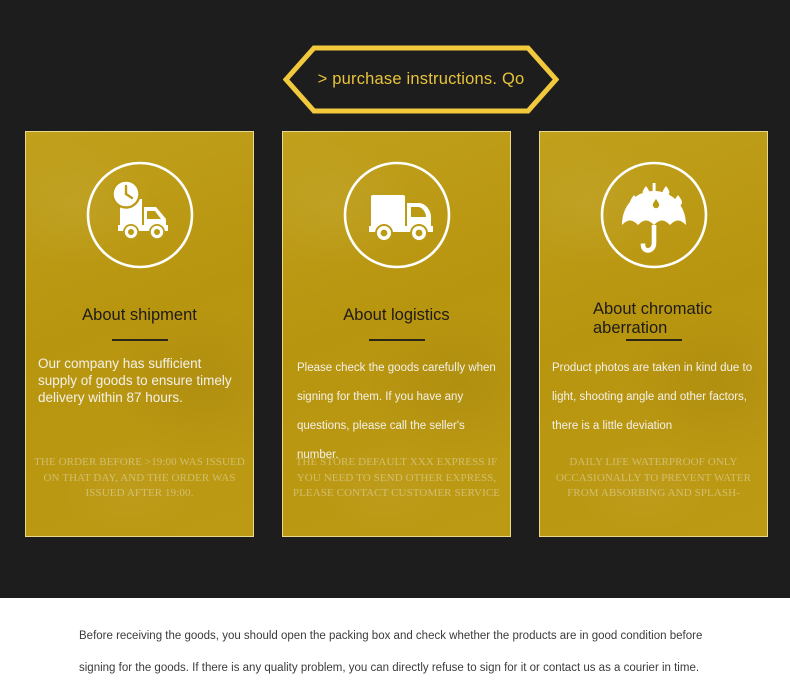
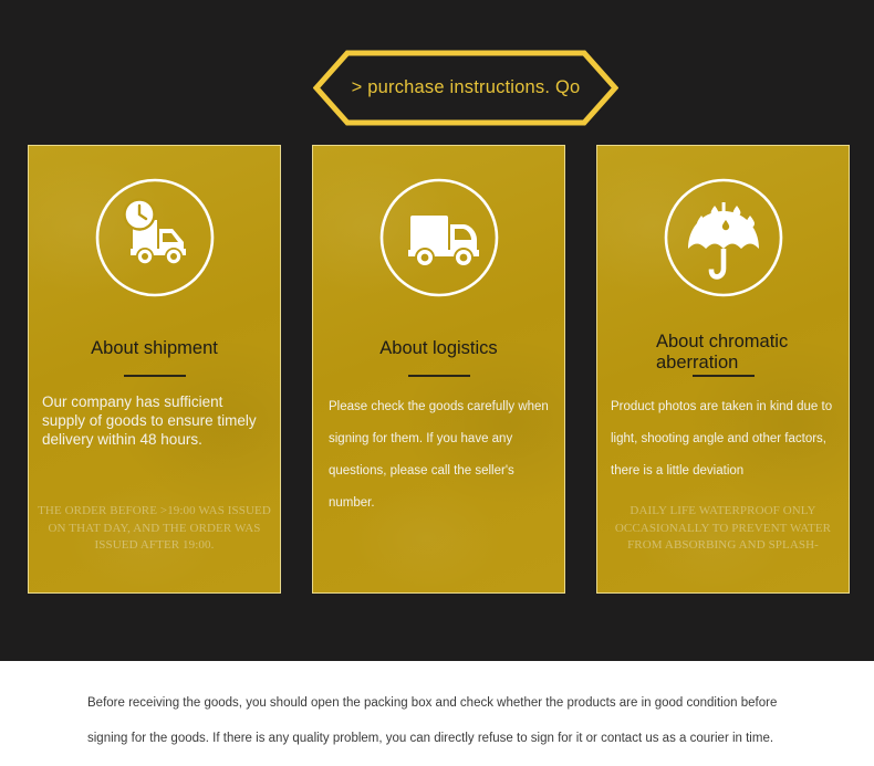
  > purchase instructions. Qo
  About shipment
- Our company has sufficient supply of goods to ensure timely delivery within 87 hours.
+ Our company has sufficient supply of goods to ensure timely delivery within 48 hours.
  THE ORDER BEFORE >19:00 WAS ISSUED ON THAT DAY, AND THE ORDER WAS ISSUED AFTER 19:00.
  About logistics
  Please check the goods carefully when signing for them. If you have any questions, please call the seller's number.
- THE STORE DEFAULT XXX EXPRESS IF YOU NEED TO SEND OTHER EXPRESS, PLEASE CONTACT CUSTOMER SERVICE
  About chromatic aberration
  Product photos are taken in kind due to light, shooting angle and other factors, there is a little deviation
  DAILY LIFE WATERPROOF ONLY OCCASIONALLY TO PREVENT WATER FROM ABSORBING AND SPLASH-
  Before receiving the goods, you should open the packing box and check whether the products are in good condition before signing for the goods. If there is any quality problem, you can directly refuse to sign for it or contact us as a courier in time.
